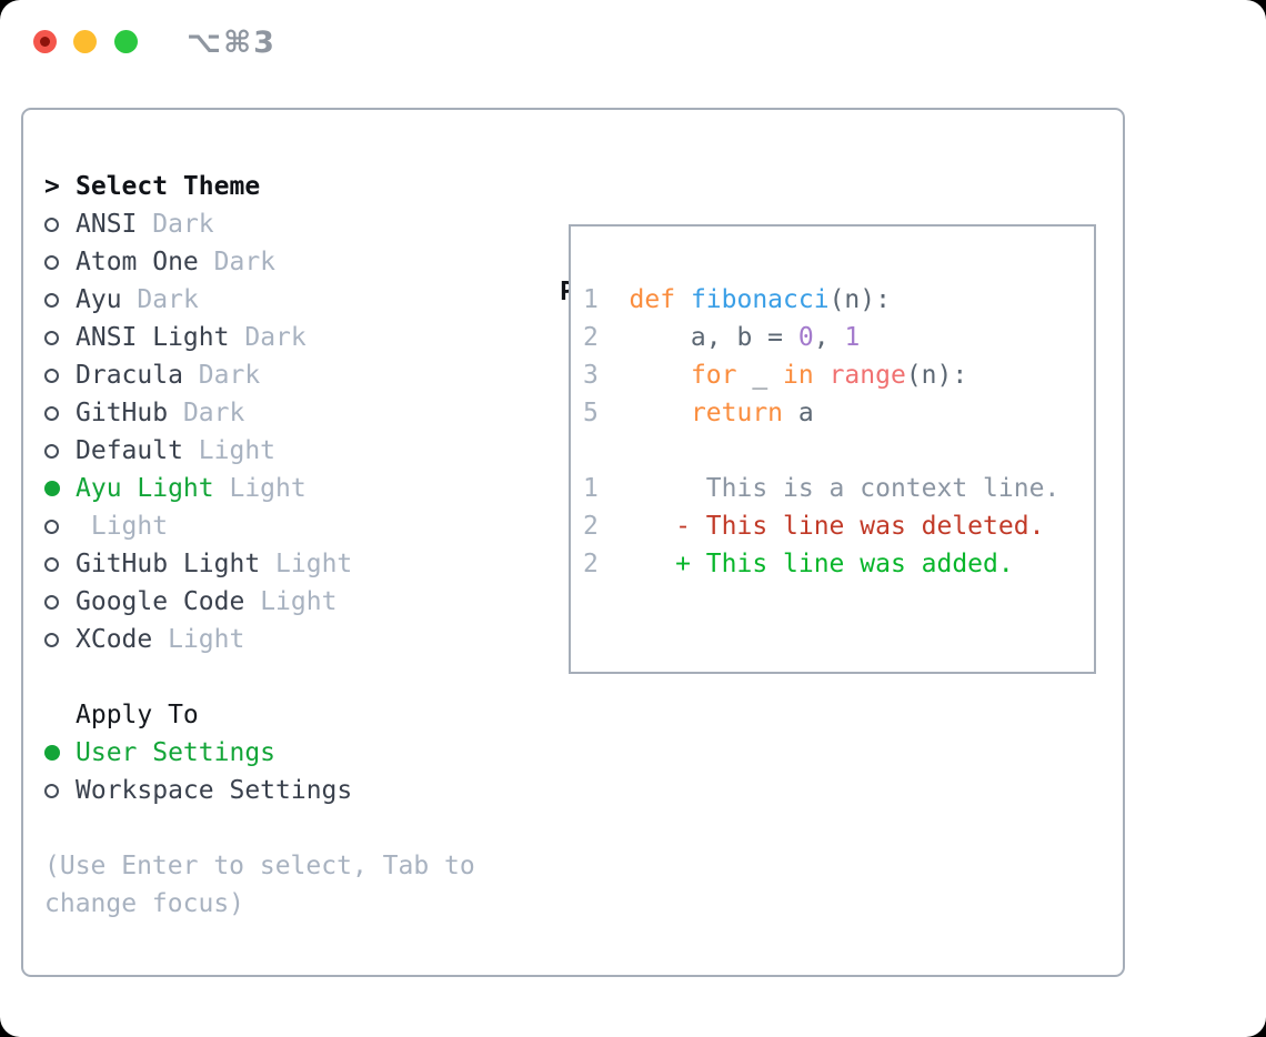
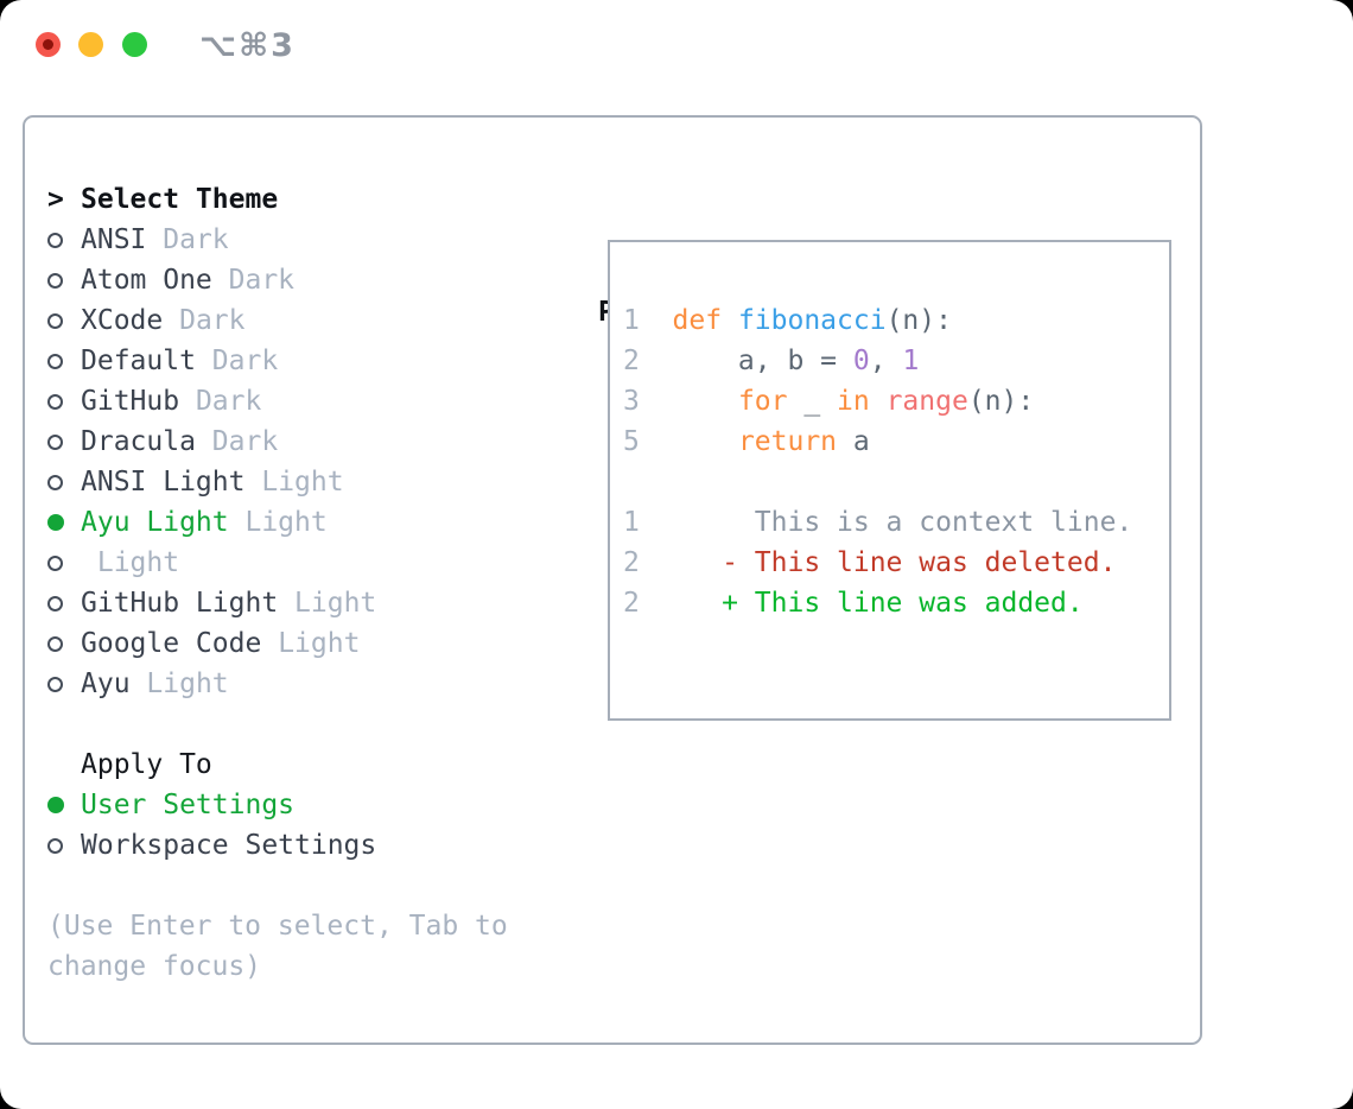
  ⌥⌘3
  >
  Select Theme
  ANSI
  Dark
  Atom One
  Dark
- Ayu
+ XCode
  Dark
- ANSI Light
+ Default
  Dark
- Dracula
+ GitHub
  Dark
- GitHub
+ Dracula
  Dark
- Default
+ ANSI Light
  Light
  Ayu Light
  Light
  Light
  GitHub Light
  Light
  Google Code
  Light
- XCode
+ Ayu
  Light
  Apply To
  User Settings
  Workspace Settings
  (Use Enter to select, Tab to
  change focus)
  1 def fibonacci(n):
  2 a, b = 0, 1
  3 for _ in range(n):
  5 return a
  1 This is a context line.
  2 - This line was deleted.
  2 + This line was added.
